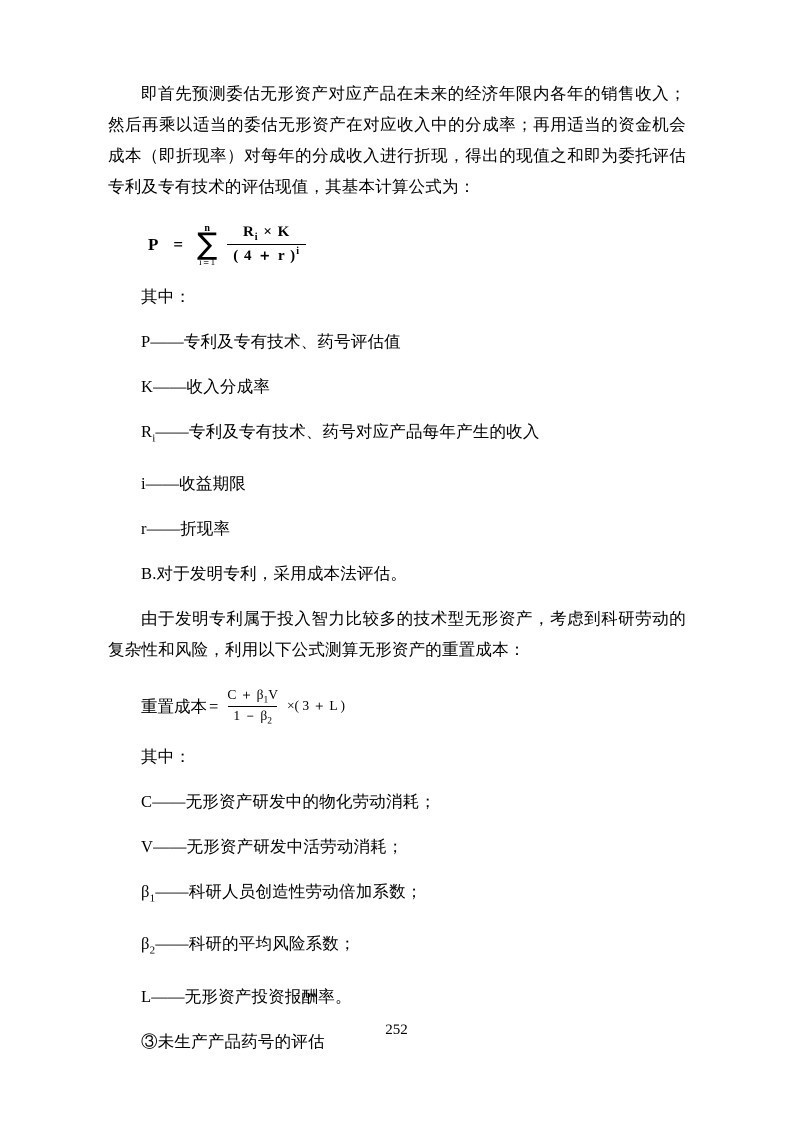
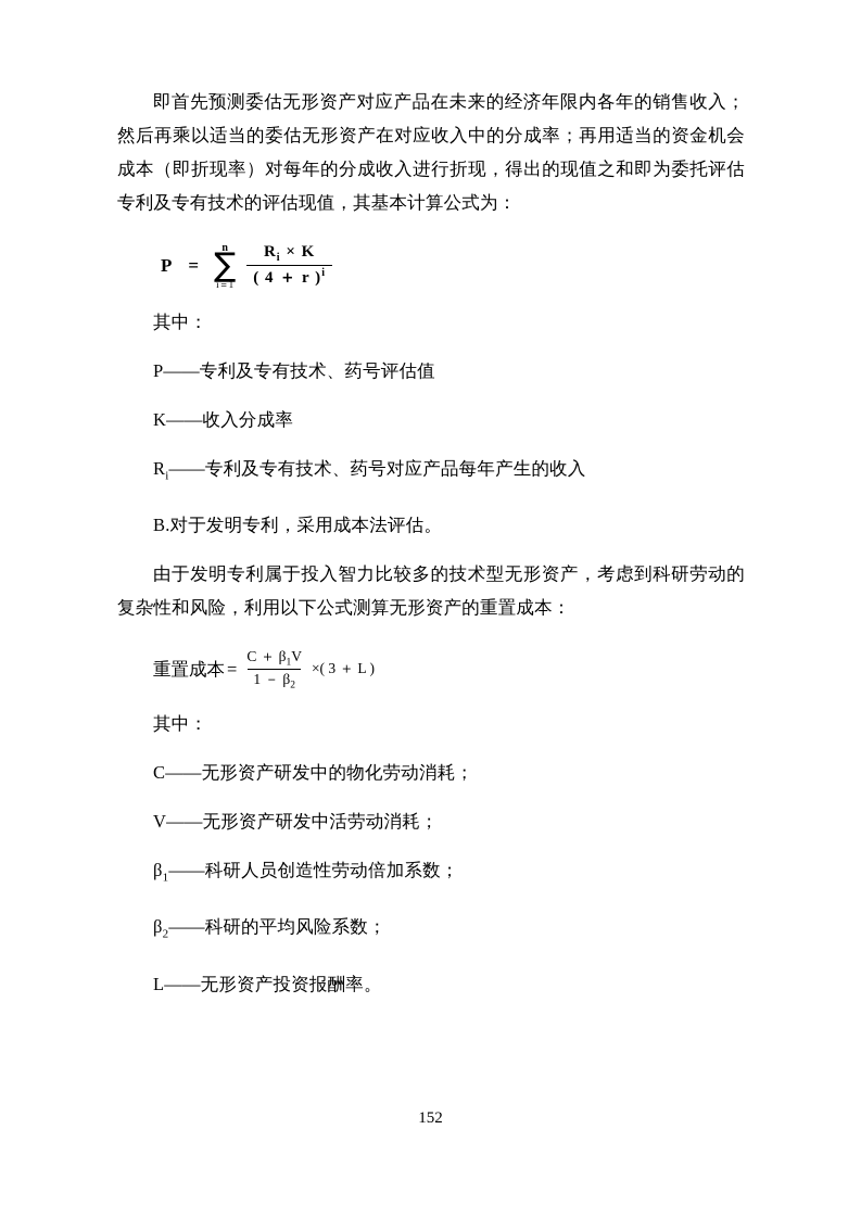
  即首先预测委估无形资产对应产品在未来的经济年限内各年的销售收入；然后再乘以适当的委估无形资产在对应收入中的分成率；再用适当的资金机会成本（即折现率）对每年的分成收入进行折现，得出的现值之和即为委托评估专利及专有技术的评估现值，其基本计算公式为：
  P
  =
  n
  ∑
  i＝1
  Ri × K
  ( 4 ＋ r )i
  其中：
  P——专利及专有技术、药号评估值
  K——收入分成率
  Ri——专利及专有技术、药号对应产品每年产生的收入
- i——收益期限
- r——折现率
  B.对于发明专利，采用成本法评估。
  由于发明专利属于投入智力比较多的技术型无形资产，考虑到科研劳动的复杂性和风险，利用以下公式测算无形资产的重置成本：
  重置成本
  =
  C ＋ β1V
  1 － β2
  ×( 3 ＋ L )
  其中：
  C——无形资产研发中的物化劳动消耗；
  V——无形资产研发中活劳动消耗；
  β1——科研人员创造性劳动倍加系数；
  β2——科研的平均风险系数；
  L——无形资产投资报酬率。
- ③未生产产品药号的评估
- 252
+ 152
